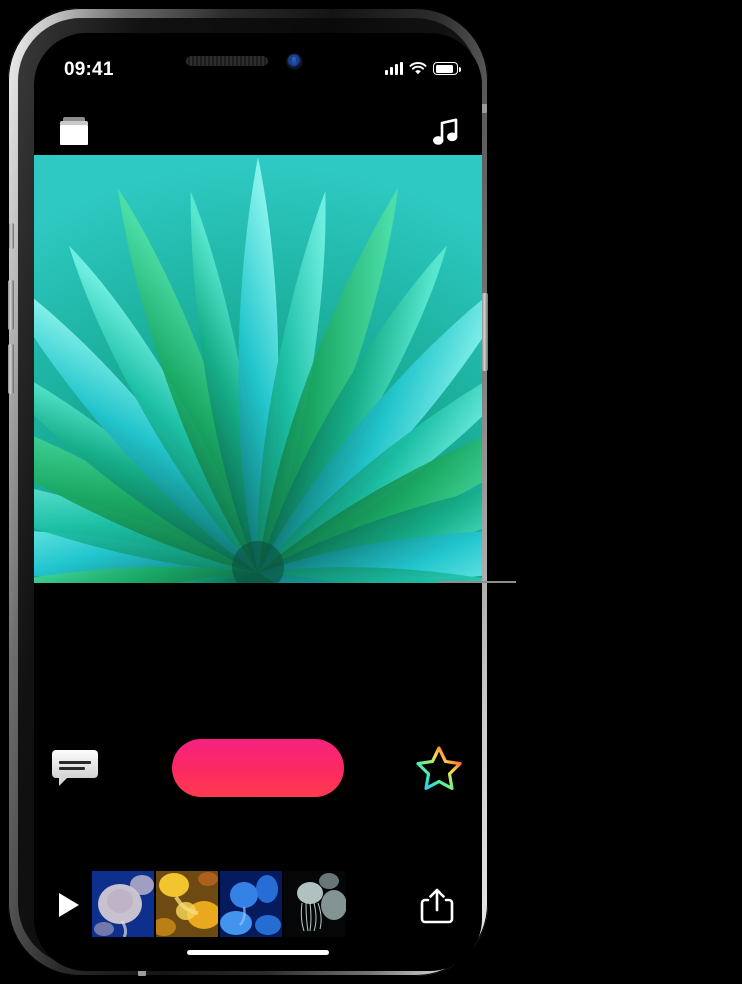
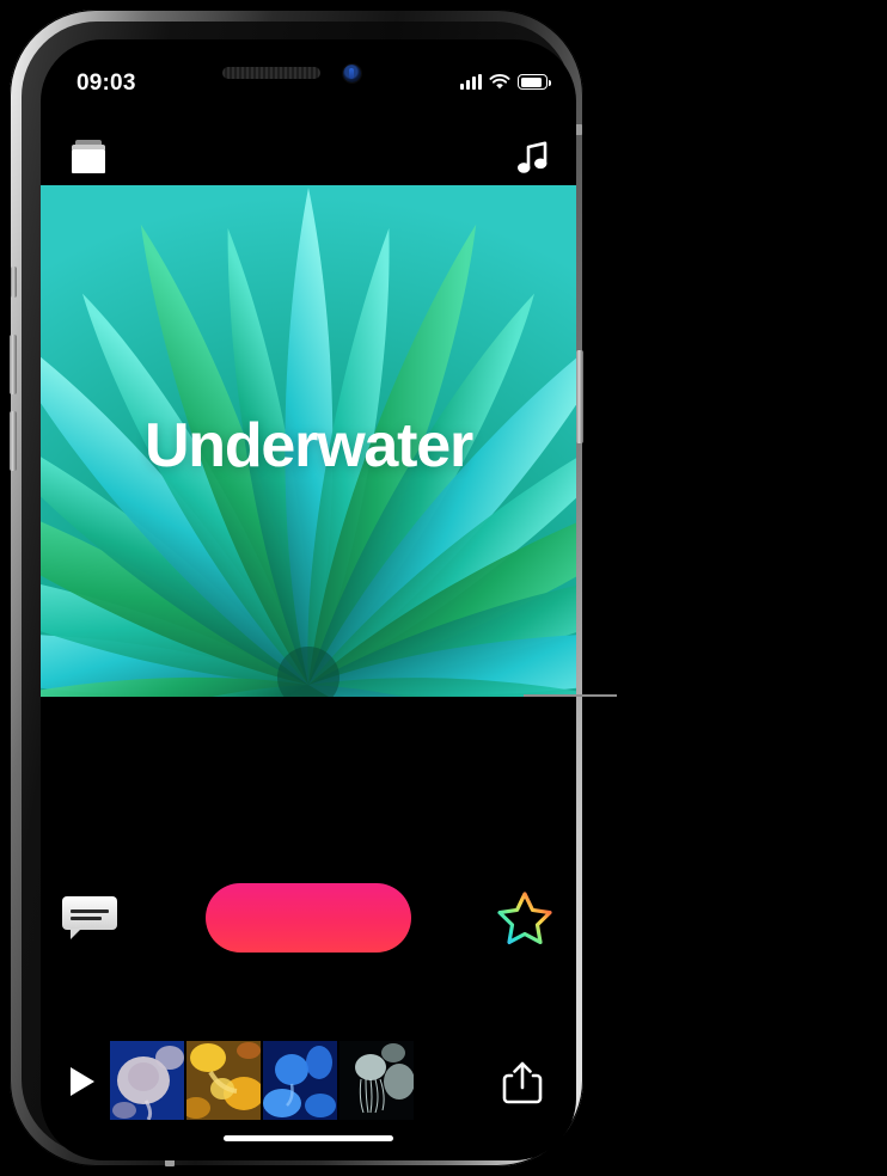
- 09:41
+ 09:03
+ Underwater
